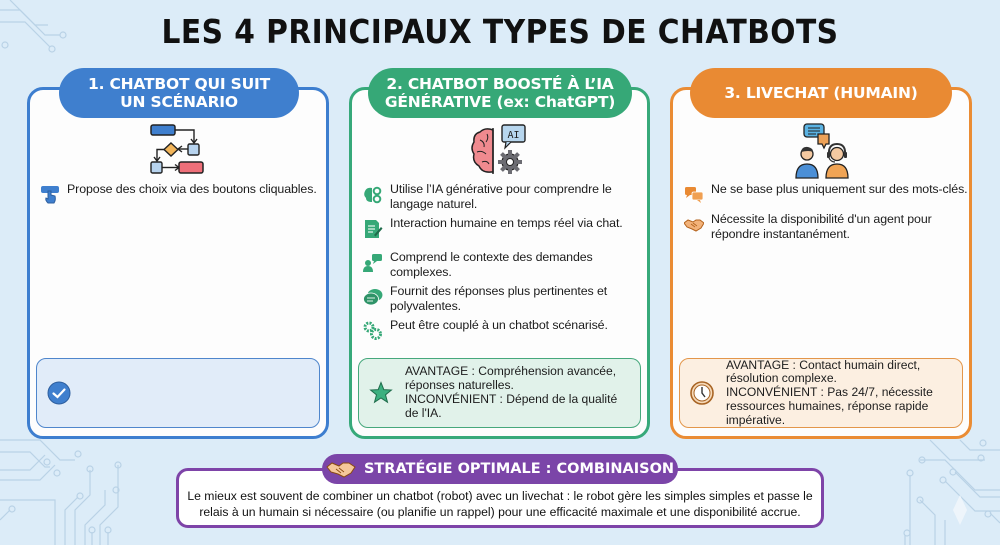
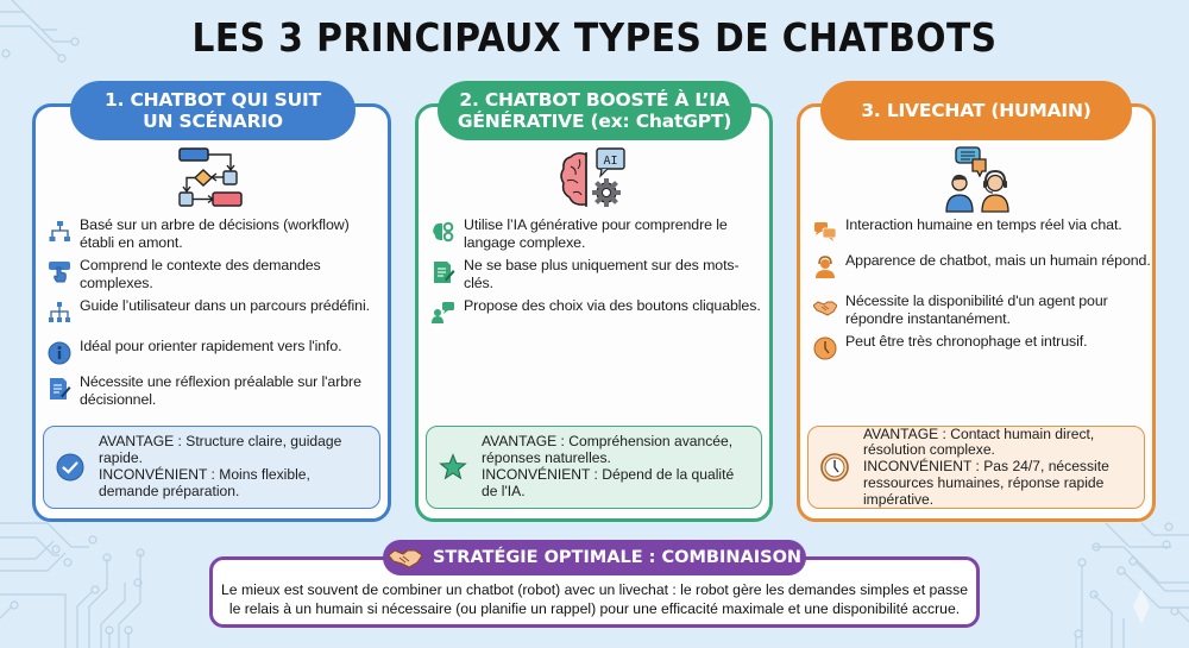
- LES 4 PRINCIPAUX TYPES DE CHATBOTS
+ LES 3 PRINCIPAUX TYPES DE CHATBOTS
  1. CHATBOT QUI SUIT
  UN SCÉNARIO
+ Basé sur un arbre de décisions (workflow) établi en amont.
- Propose des choix via des boutons cliquables.
+ Comprend le contexte des demandes complexes.
+ Guide l’utilisateur dans un parcours prédéfini.
+ Idéal pour orienter rapidement vers l'info.
+ Nécessite une réflexion préalable sur l'arbre décisionnel.
+ AVANTAGE : Structure claire, guidage rapide.
+ INCONVÉNIENT : Moins flexible, demande préparation.
  2. CHATBOT BOOSTÉ À L’IA
  GÉNÉRATIVE (ex: ChatGPT)
  AI
- Utilise l’IA générative pour comprendre le langage naturel.
+ Utilise l’IA générative pour comprendre le langage complexe.
- Interaction humaine en temps réel via chat.
+ Ne se base plus uniquement sur des mots-clés.
- Comprend le contexte des demandes complexes.
+ Propose des choix via des boutons cliquables.
- Fournit des réponses plus pertinentes et polyvalentes.
- Peut être couplé à un chatbot scénarisé.
  AVANTAGE : Compréhension avancée, réponses naturelles.
  INCONVÉNIENT : Dépend de la qualité de l'IA.
  3. LIVECHAT (HUMAIN)
- Ne se base plus uniquement sur des mots-clés.
+ Interaction humaine en temps réel via chat.
+ Apparence de chatbot, mais un humain répond.
  Nécessite la disponibilité d'un agent pour répondre instantanément.
+ Peut être très chronophage et intrusif.
  AVANTAGE : Contact humain direct, résolution complexe.
  INCONVÉNIENT : Pas 24/7, nécessite ressources humaines, réponse rapide impérative.
  STRATÉGIE OPTIMALE : COMBINAISON
- Le mieux est souvent de combiner un chatbot (robot) avec un livechat : le robot gère les simples simples et passe le relais à un humain si nécessaire (ou planifie un rappel) pour une efficacité maximale et une disponibilité accrue.
+ Le mieux est souvent de combiner un chatbot (robot) avec un livechat : le robot gère les demandes simples et passe le relais à un humain si nécessaire (ou planifie un rappel) pour une efficacité maximale et une disponibilité accrue.
